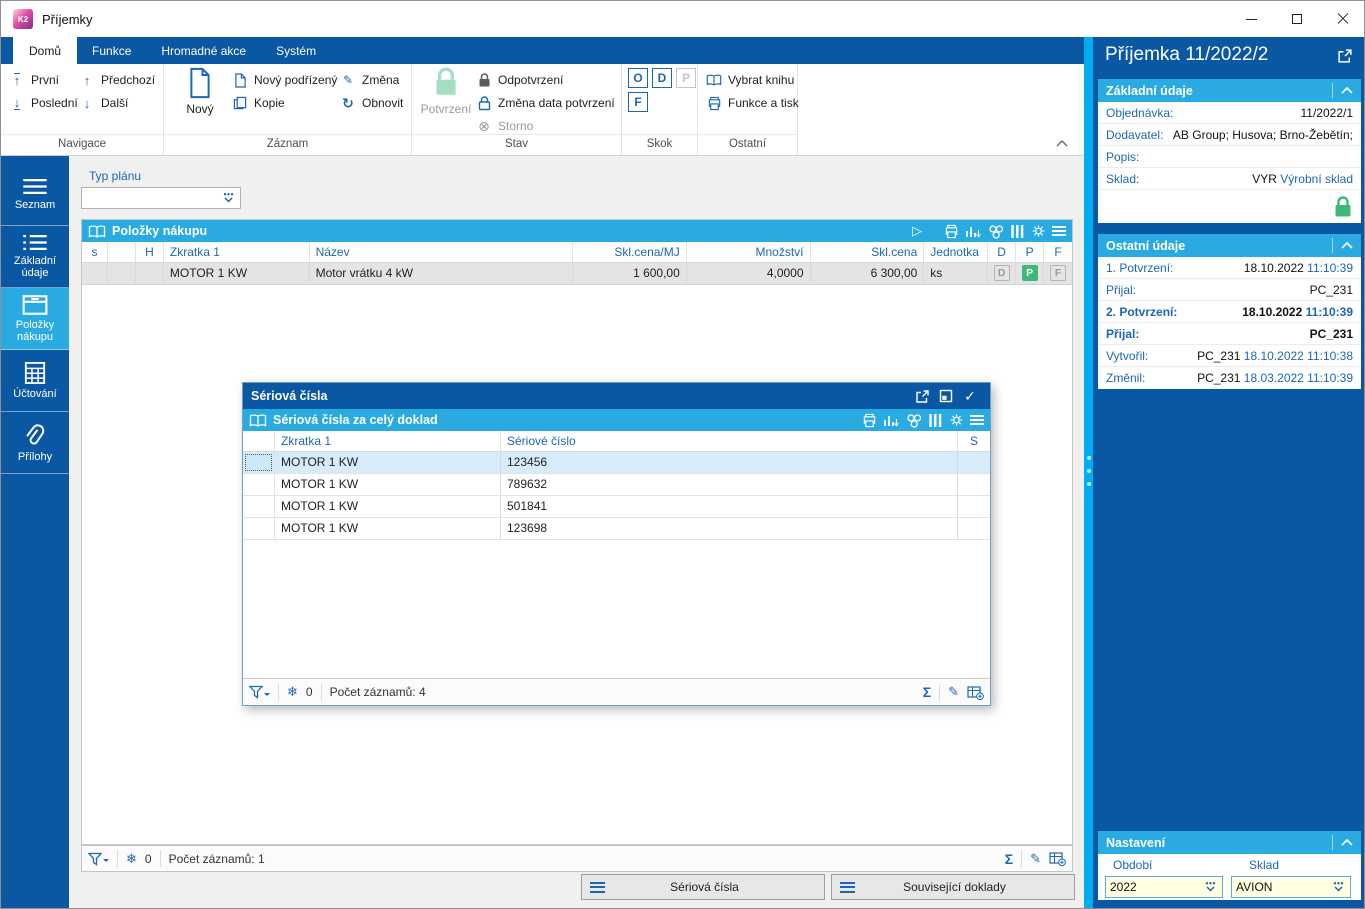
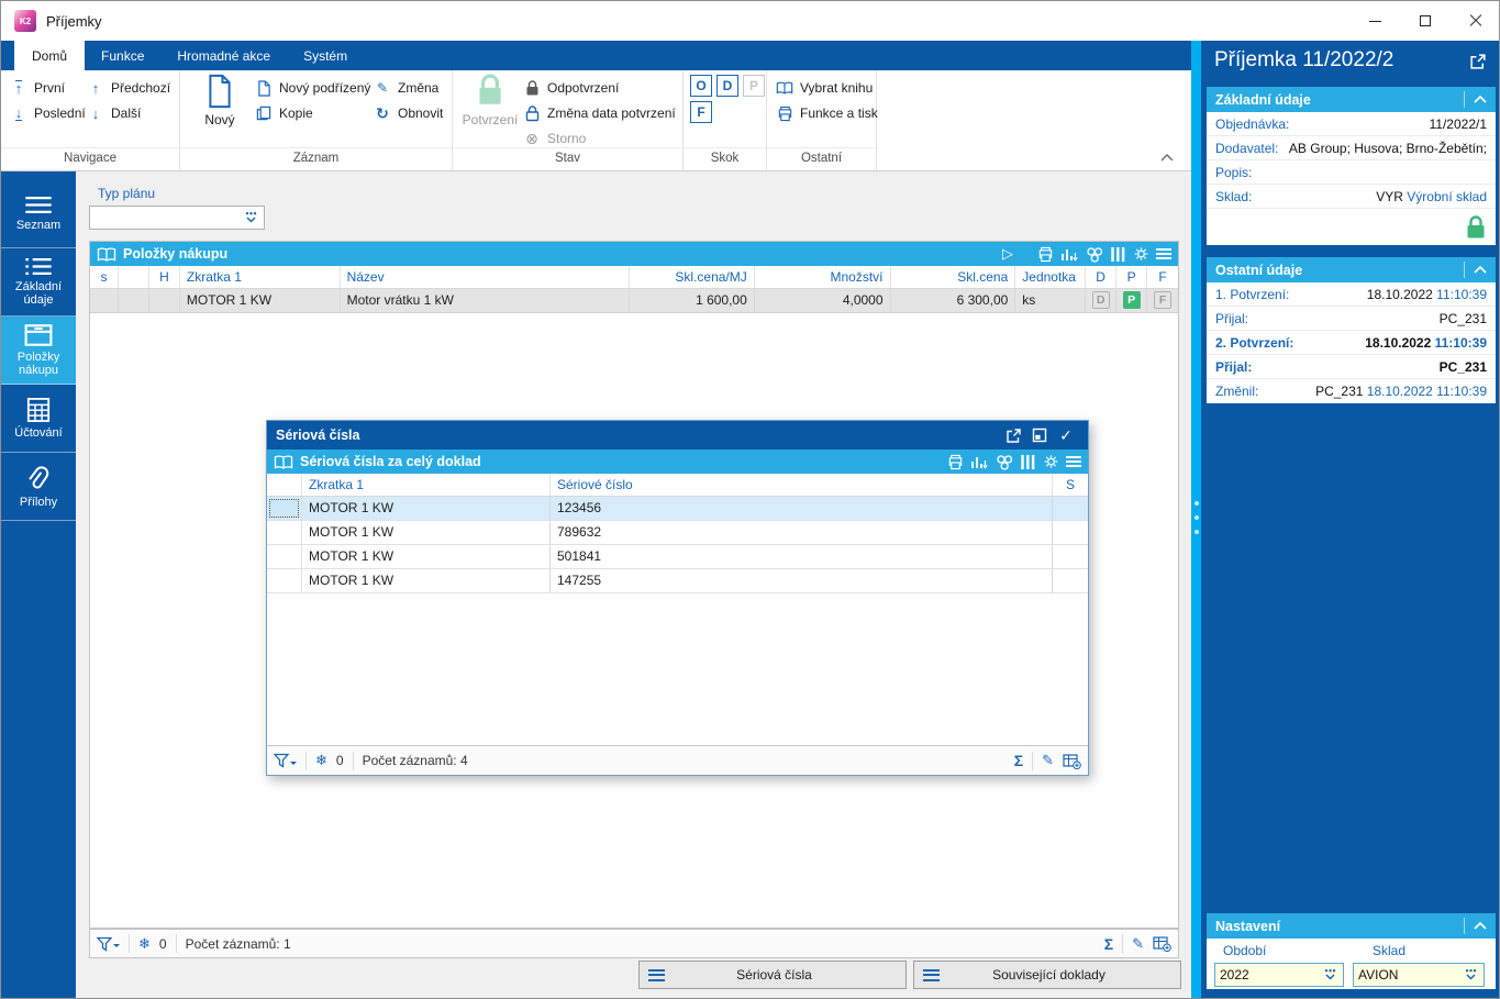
  K2
  Příjemky
  Domů
  Funkce
  Hromadné akce
  Systém
  ↑
  První
  ↓
  Poslední
  ↑
  Předchozí
  ↓
  Další
  Navigace
  Nový
  Nový podřízený
  Kopie
  ✎
  Změna
  ↻
  Obnovit
  Záznam
  Potvrzení
  Odpotvrzení
  Změna data potvrzení
  ⊗
  Storno
  Stav
  O
  D
  P
  F
  Skok
  Vybrat knihu
  Funkce a tisk
  Ostatní
  Seznam
  Základní údaje
  Položky nákupu
  Účtování
  Přílohy
  Typ plánu
  Položky nákupu
  ▷
  s
  H
  Zkratka 1
  Název
  Skl.cena/MJ
  Množství
  Skl.cena
  Jednotka
  D
  P
  F
  MOTOR 1 KW
- Motor vrátku 4 kW
+ Motor vrátku 1 kW
  1 600,00
  4,0000
  6 300,00
  ks
  D
  P
  F
  ❄
  0
  Počet záznamů: 1
  Σ
  ✎
  Sériová čísla
  Související doklady
  Sériová čísla
  ✓
  Sériová čísla za celý doklad
  Zkratka 1
  Sériové číslo
  S
  MOTOR 1 KW
  123456
  MOTOR 1 KW
  789632
  MOTOR 1 KW
  501841
  MOTOR 1 KW
- 123698
+ 147255
  ❄
  0
  Počet záznamů: 4
  Σ
  ✎
  Příjemka 11/2022/2
  Základní údaje
  Objednávka:
  11/2022/1
  Dodavatel:
  AB Group; Husova; Brno-Žebětín;
  Popis:
  Sklad:
  VYR Výrobní sklad
  Ostatní údaje
  1. Potvrzení:
  18.10.2022 11:10:39
  Přijal:
  PC_231
  2. Potvrzení:
  18.10.2022 11:10:39
  Přijal:
  PC_231
- Vytvořil:
- PC_231 18.10.2022 11:10:38
  Změnil:
- PC_231 18.03.2022 11:10:39
+ PC_231 18.10.2022 11:10:39
  Nastavení
  Období
  Sklad
  2022
  AVION
